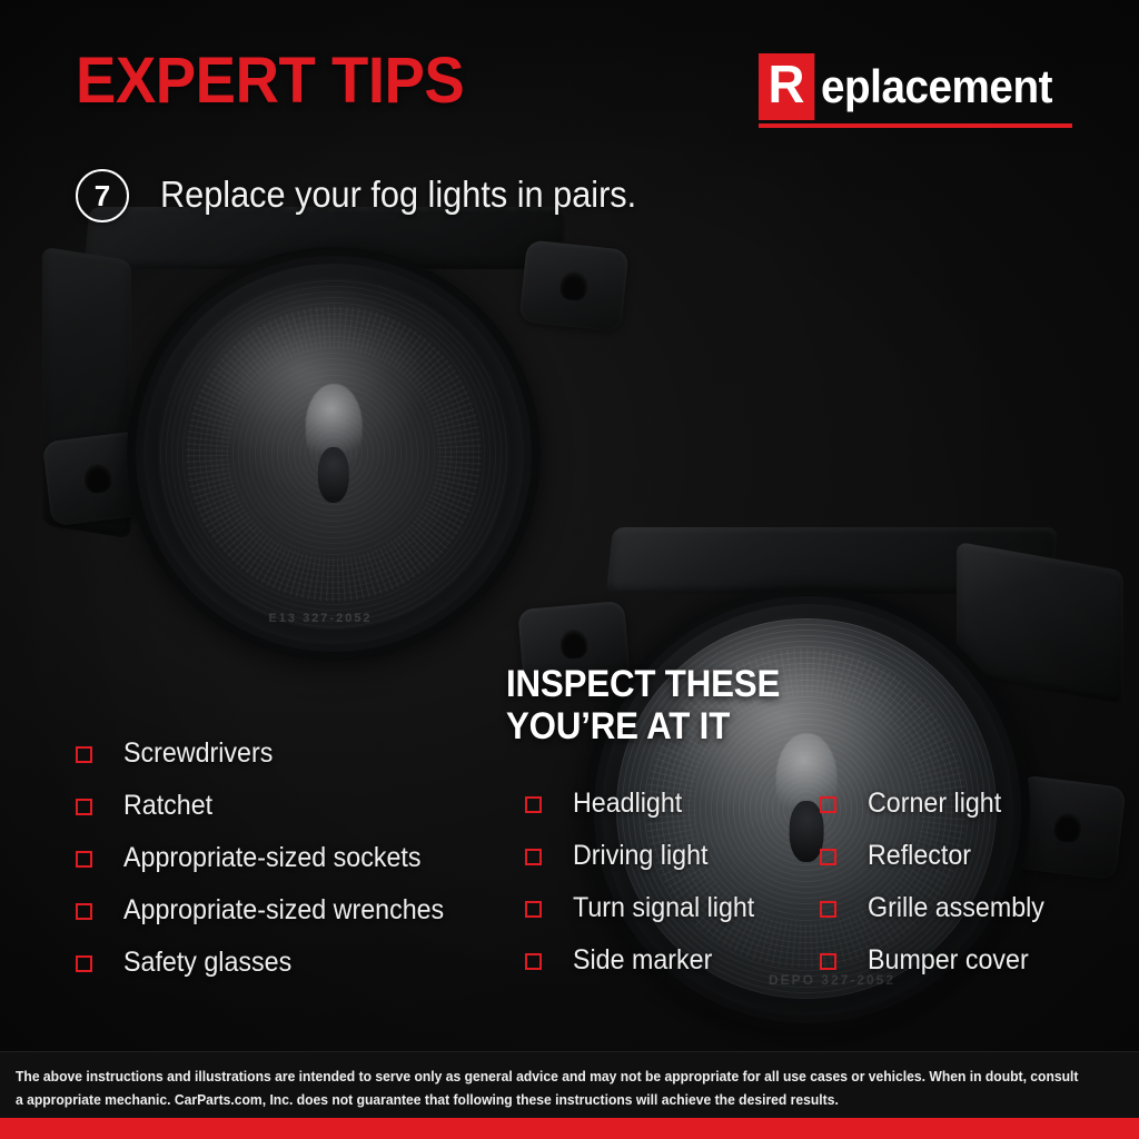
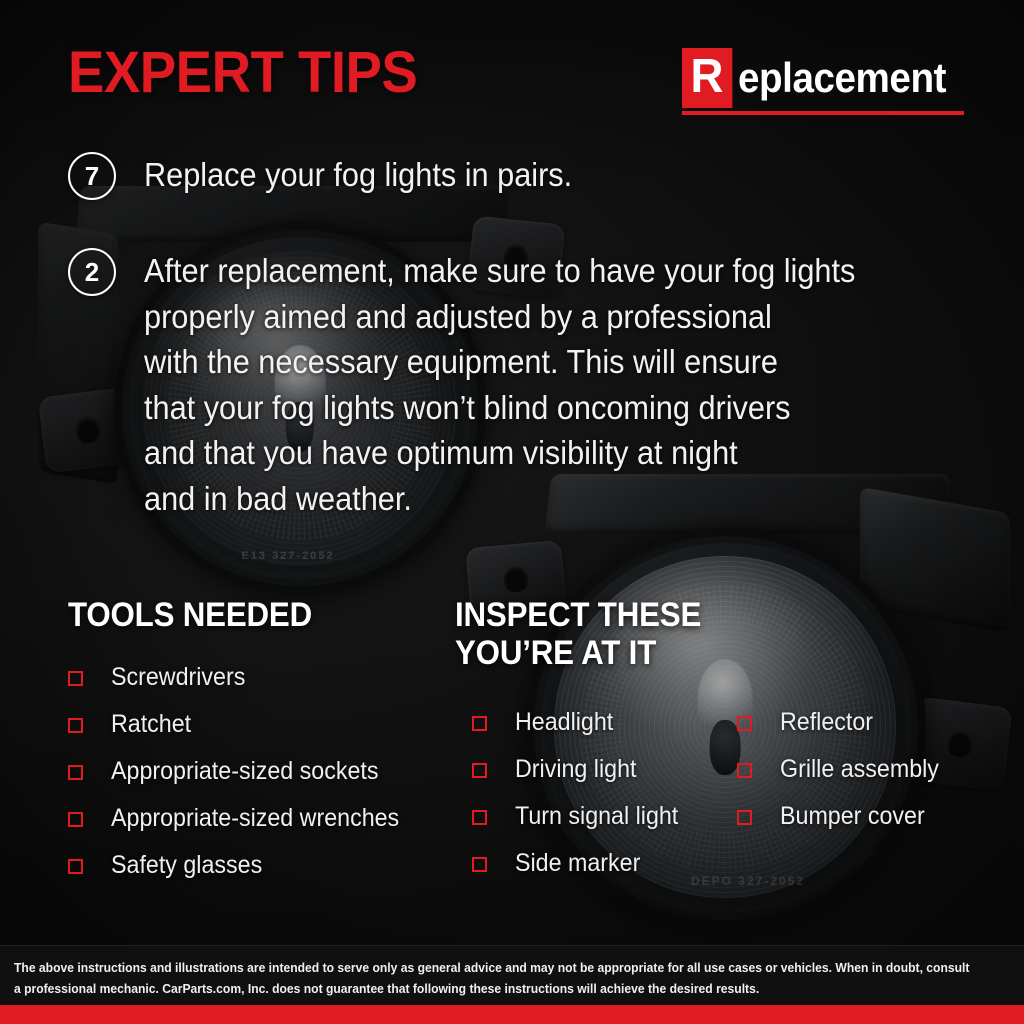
  EXPERT TIPS
  R
  eplacement
  7
  Replace your fog lights in pairs.
+ 2
+ After replacement, make sure to have your fog lights
+ properly aimed and adjusted by a professional
+ with the necessary equipment. This will ensure
+ that your fog lights won’t blind oncoming drivers
+ and that you have optimum visibility at night
+ and in bad weather.
+ TOOLS NEEDED
  INSPECT THESE
  YOU’RE AT IT
  Screwdrivers
  Ratchet
  Appropriate-sized sockets
  Appropriate-sized wrenches
  Safety glasses
  Headlight
  Driving light
  Turn signal light
  Side marker
- Corner light
  Reflector
  Grille assembly
  Bumper cover
- The above instructions and illustrations are intended to serve only as general advice and may not be appropriate for all use cases or vehicles. When in doubt, consult a appropriate mechanic. CarParts.com, Inc. does not guarantee that following these instructions will achieve the desired results.
+ The above instructions and illustrations are intended to serve only as general advice and may not be appropriate for all use cases or vehicles. When in doubt, consult a professional mechanic. CarParts.com, Inc. does not guarantee that following these instructions will achieve the desired results.
